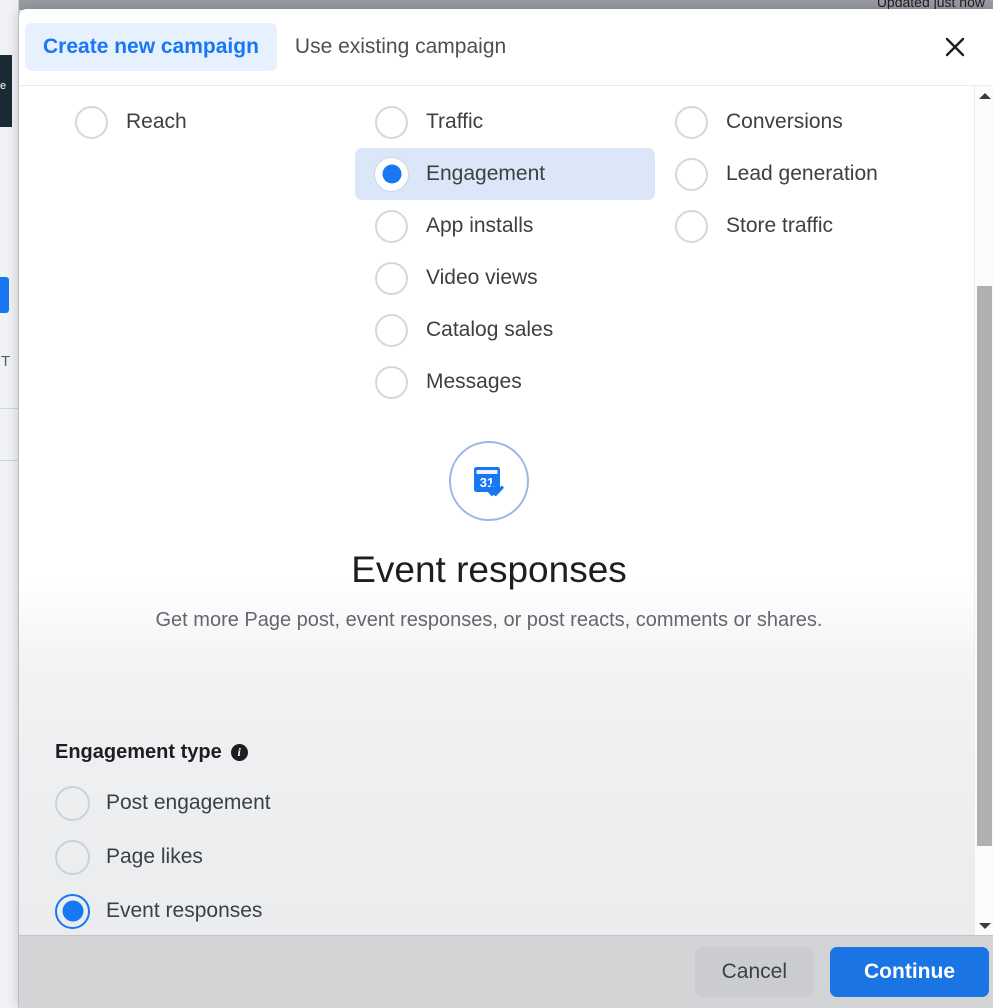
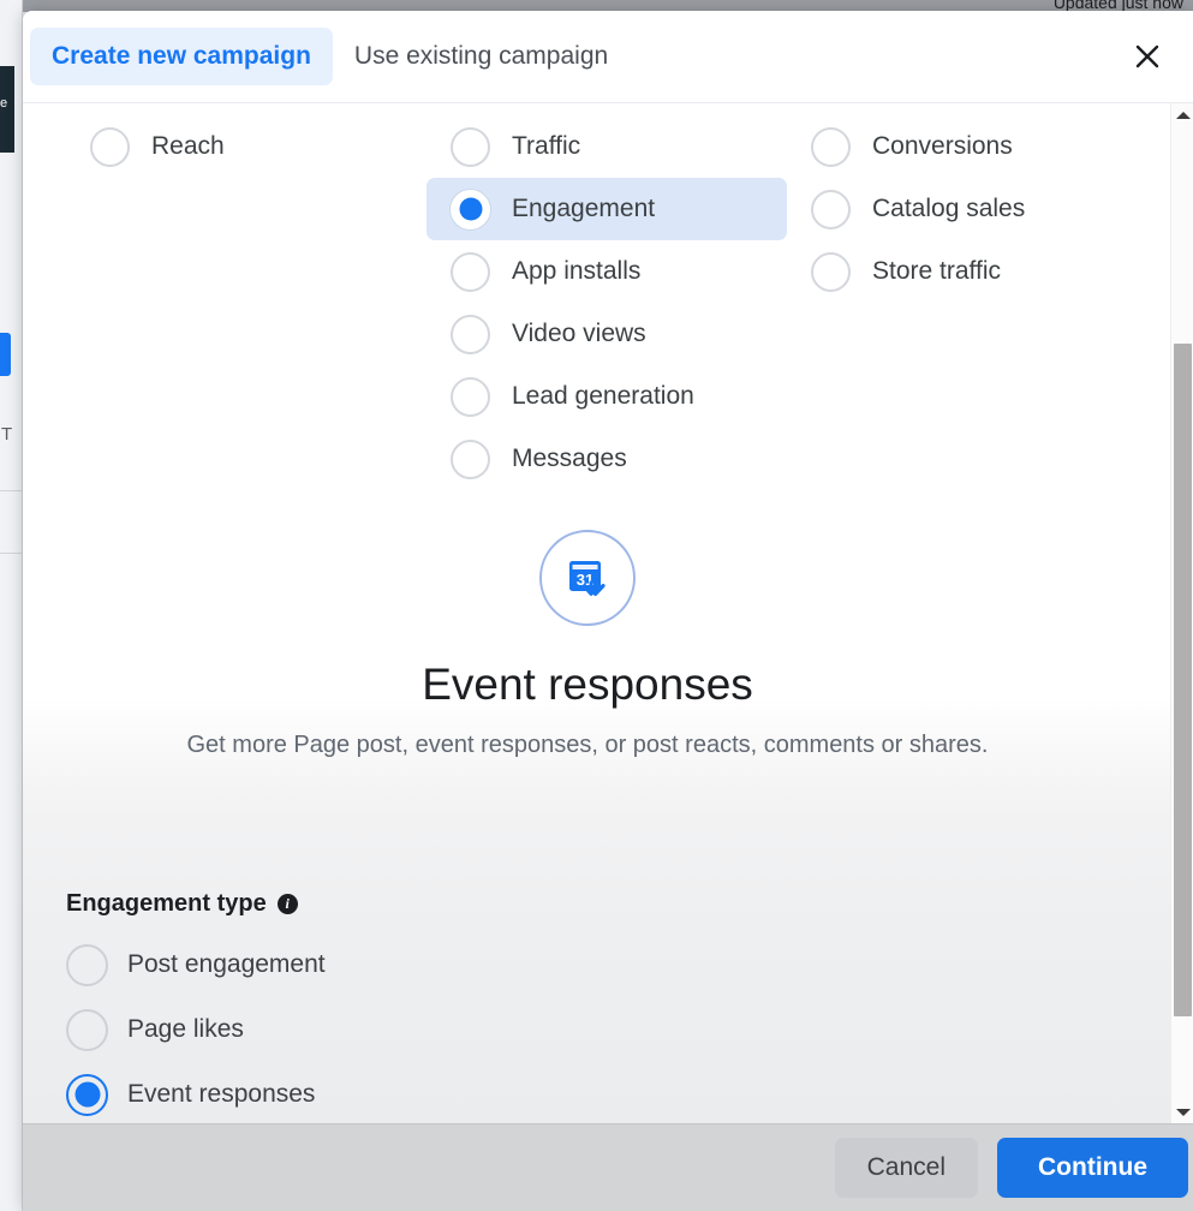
  Updated just now
  e
  T
  Create new campaign
  Use existing campaign
  Reach
  Traffic
  Engagement
  App installs
  Video views
- Catalog sales
+ Lead generation
  Messages
  Conversions
- Lead generation
+ Catalog sales
  Store traffic
  31
  Event responses
  Get more Page post, event responses, or post reacts, comments or shares.
  Engagement type
  i
  Post engagement
  Page likes
  Event responses
  Cancel
  Continue
